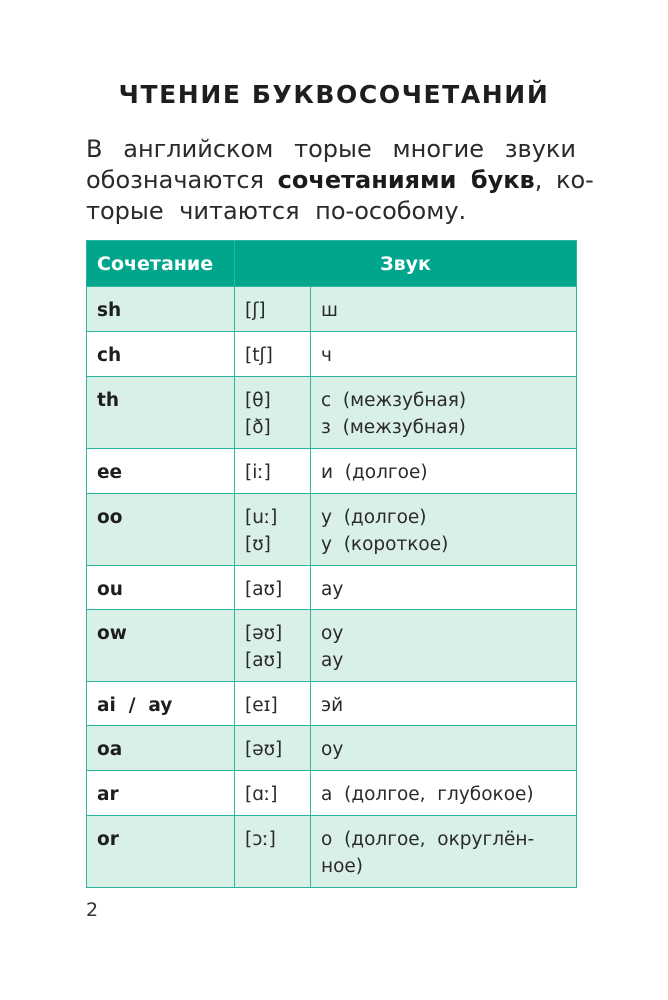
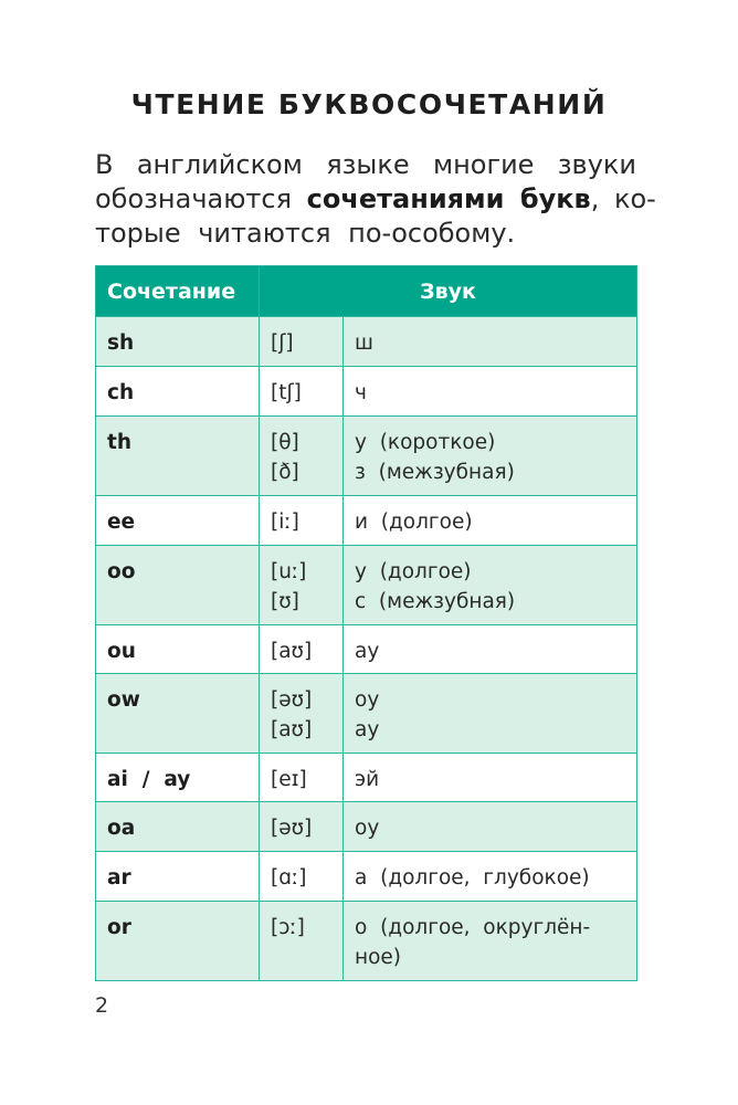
  ЧТЕНИЕ БУКВОСОЧЕТАНИЙ
- В английском торые многие звуки
+ В английском языке многие звуки
  обозначаются сочетаниями букв, ко-
  торые читаются по-особому.
  Сочетание	Звук
  sh	[ʃ]	ш
  ch	[tʃ]	ч
- th	[θ][ð]	с (межзубная)з (межзубная)
+ th	[θ][ð]	у (короткое)з (межзубная)
  ee	[iː]	и (долгое)
- oo	[uː][ʊ]	у (долгое)у (короткое)
+ oo	[uː][ʊ]	у (долгое)с (межзубная)
  ou	[aʊ]	ау
  ow	[əʊ][aʊ]	оуау
  ai / ay	[eɪ]	эй
  oa	[əʊ]	оу
  ar	[ɑː]	а (долгое, глубокое)
  or	[ɔː]	о (долгое, округлён-ное)
  2
